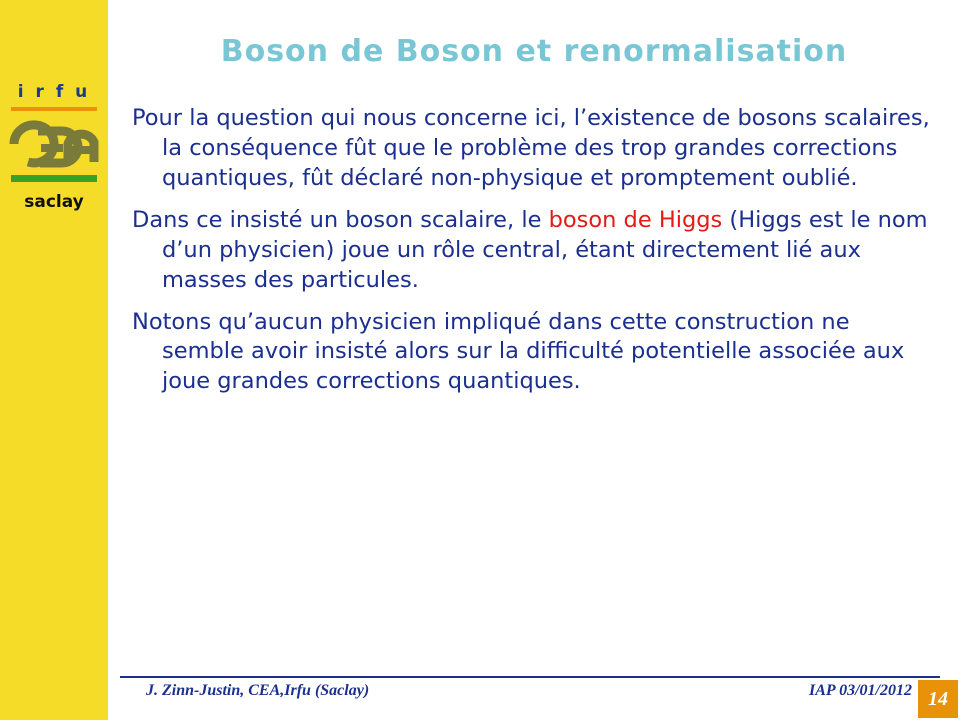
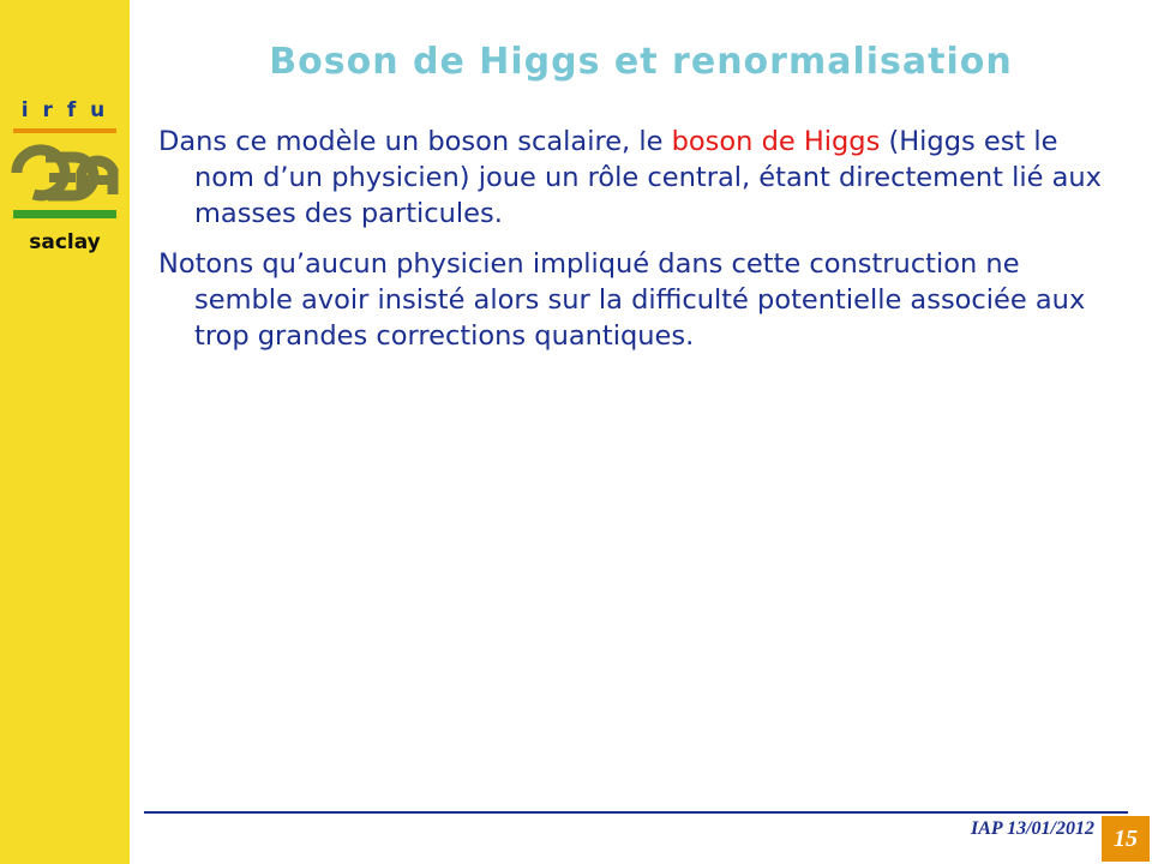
  i r f u
  saclay
- Boson de Boson et renormalisation
+ Boson de Higgs et renormalisation
- Pour la question qui nous concerne ici, l’existence de bosons scalaires, la conséquence fût que le problème des trop grandes corrections quantiques, fût déclaré non-physique et promptement oublié.
- Dans ce insisté un boson scalaire, le boson de Higgs (Higgs est le nom d’un physicien) joue un rôle central, étant directement lié aux masses des particules.
+ Dans ce modèle un boson scalaire, le boson de Higgs (Higgs est le nom d’un physicien) joue un rôle central, étant directement lié aux masses des particules.
- Notons qu’aucun physicien impliqué dans cette construction ne semble avoir insisté alors sur la difficulté potentielle associée aux joue grandes corrections quantiques.
+ Notons qu’aucun physicien impliqué dans cette construction ne semble avoir insisté alors sur la difficulté potentielle associée aux trop grandes corrections quantiques.
- J. Zinn-Justin, CEA,Irfu (Saclay)
- IAP 03/01/2012
+ IAP 13/01/2012
- 14
+ 15
